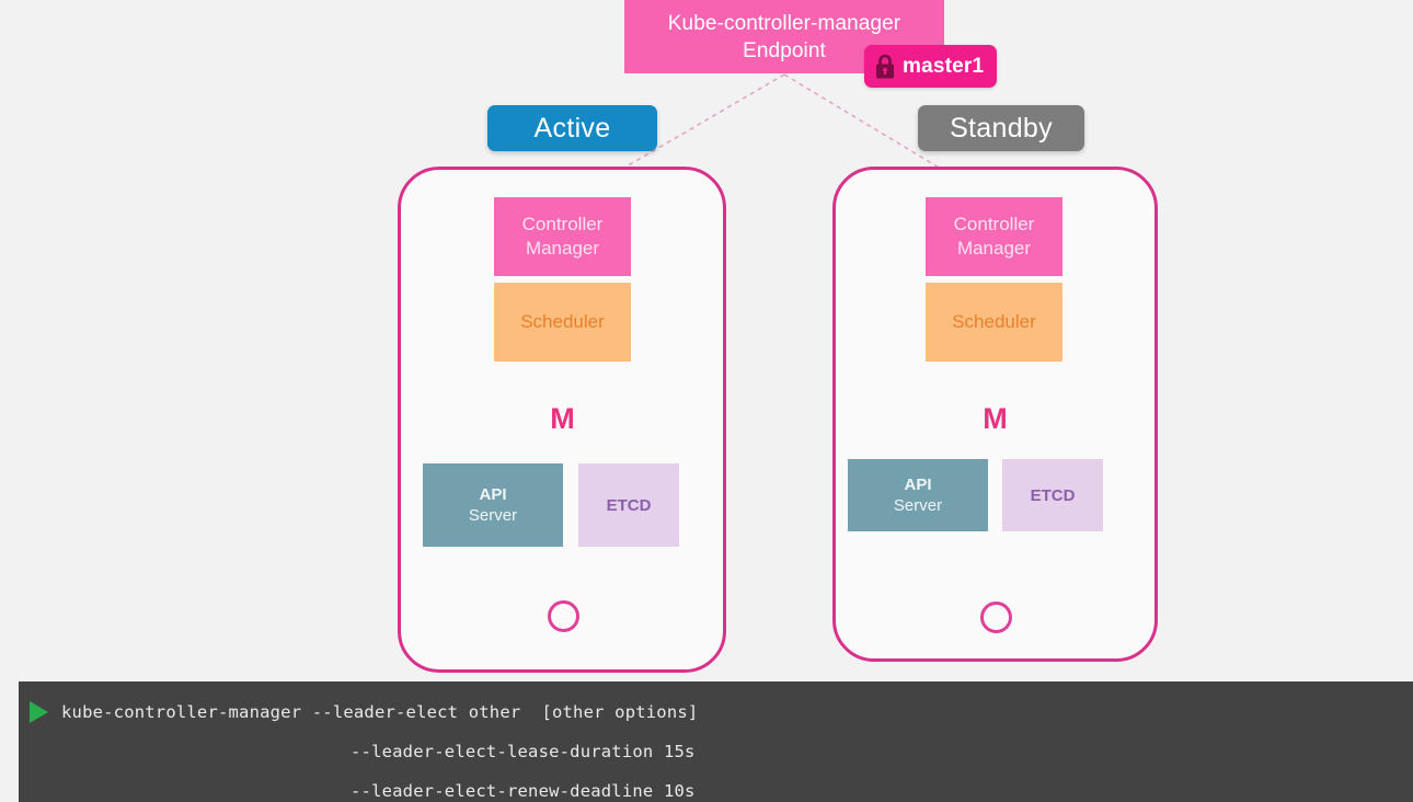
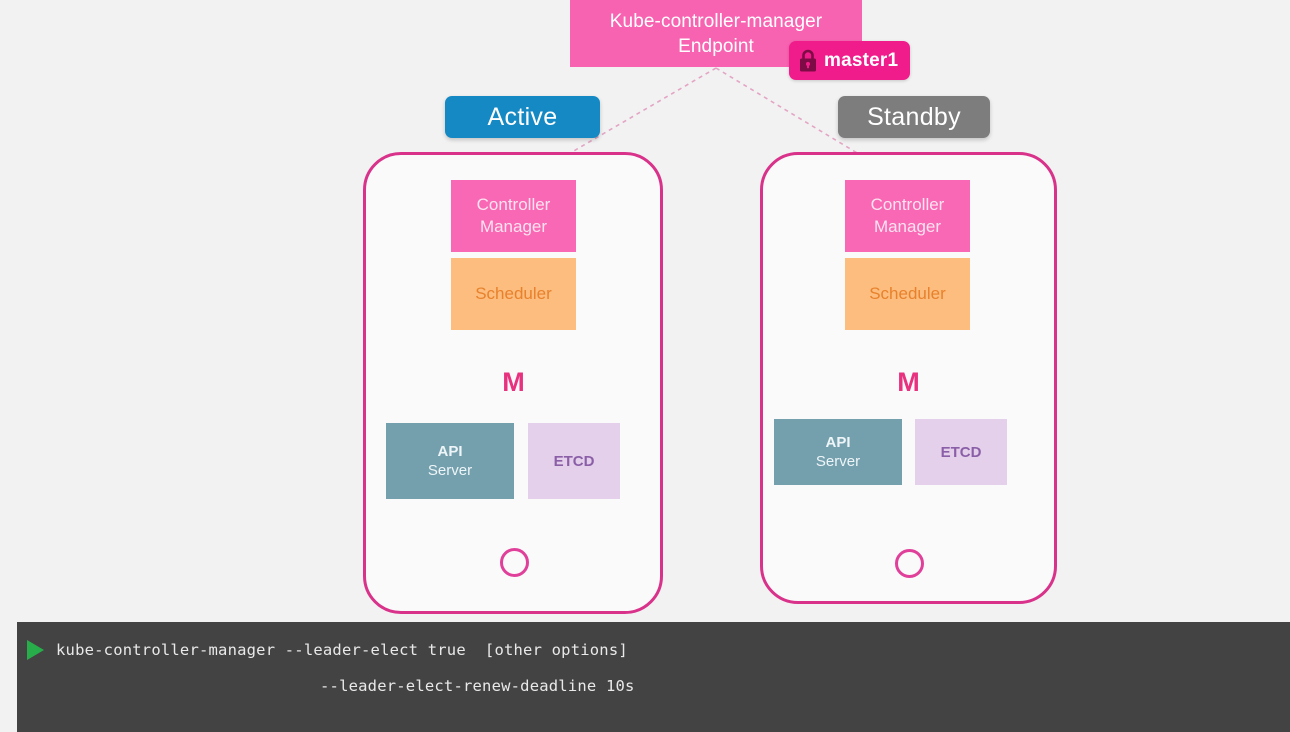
  Kube-controller-manager
  Endpoint
  master1
  Active
  Standby
  Controller
  Manager
  Scheduler
  M
  API
  Server
  ETCD
  Controller
  Manager
  Scheduler
  M
  API
  Server
  ETCD
- kube-controller-manager --leader-elect other [other options]
+ kube-controller-manager --leader-elect true [other options]
- --leader-elect-lease-duration 15s
  --leader-elect-renew-deadline 10s
